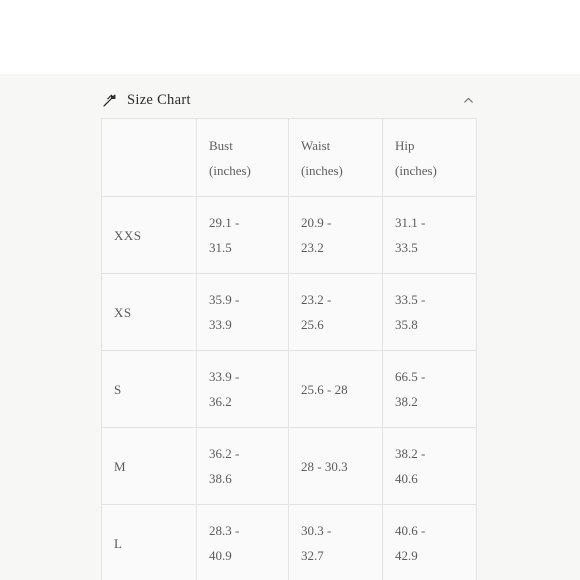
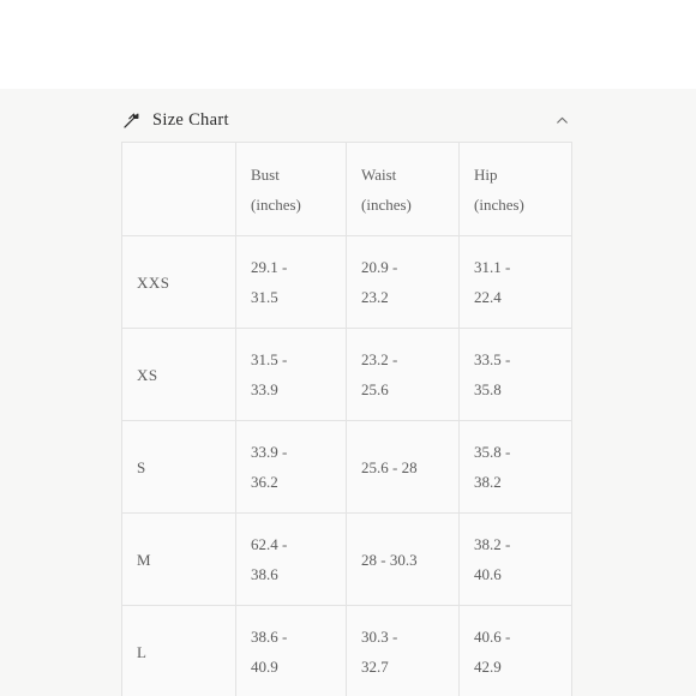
  Size Chart
  	Bust (inches)	Waist (inches)	Hip (inches)
- XXS	29.1 - 31.5	20.9 - 23.2	31.1 - 33.5
+ XXS	29.1 - 31.5	20.9 - 23.2	31.1 - 22.4
- XS	35.9 - 33.9	23.2 - 25.6	33.5 - 35.8
+ XS	31.5 - 33.9	23.2 - 25.6	33.5 - 35.8
- S	33.9 - 36.2	25.6 - 28	66.5 - 38.2
+ S	33.9 - 36.2	25.6 - 28	35.8 - 38.2
- M	36.2 - 38.6	28 - 30.3	38.2 - 40.6
+ M	62.4 - 38.6	28 - 30.3	38.2 - 40.6
- L	28.3 - 40.9	30.3 - 32.7	40.6 - 42.9
+ L	38.6 - 40.9	30.3 - 32.7	40.6 - 42.9
